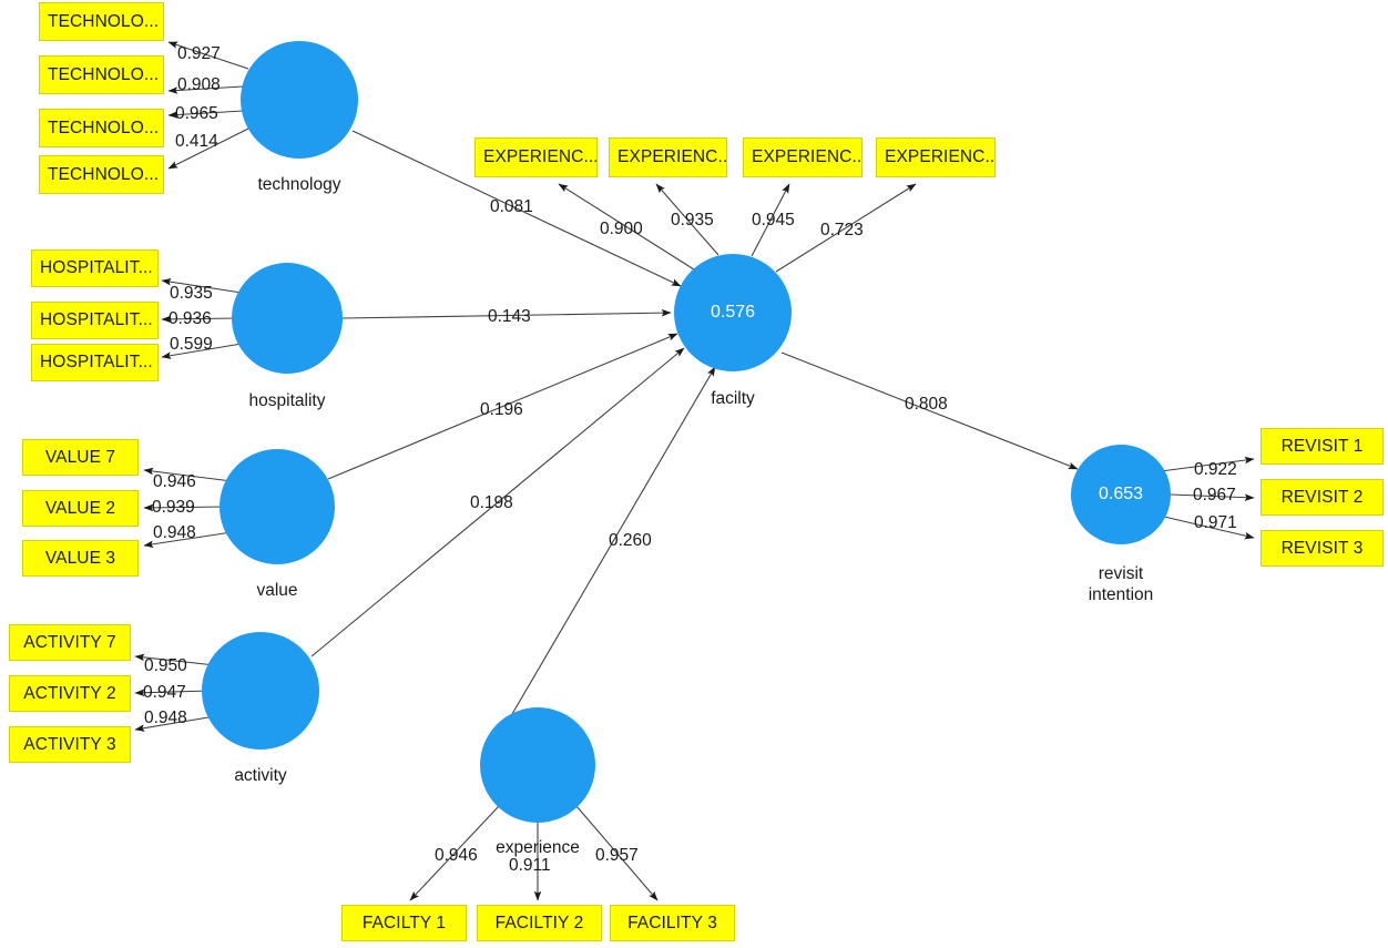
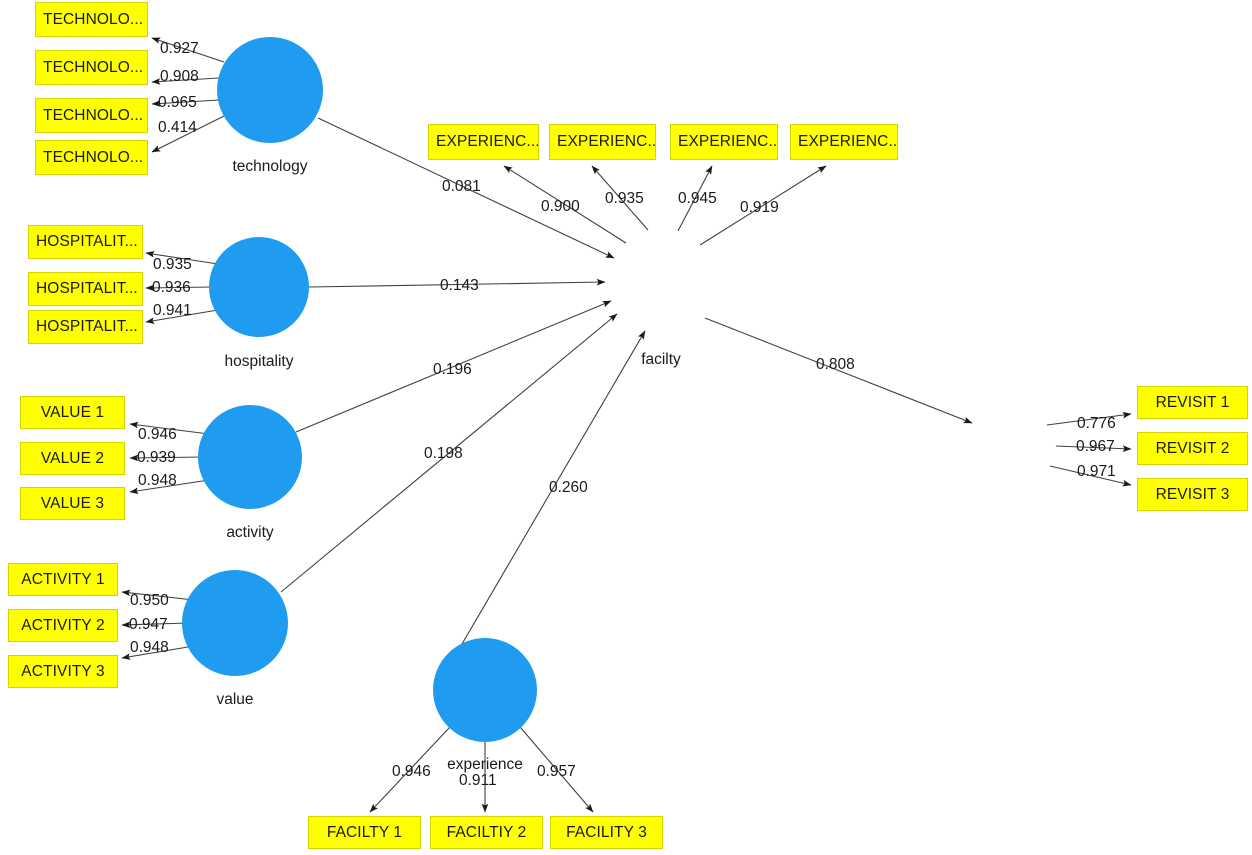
  TECHNOLO...
  TECHNOLO...
  TECHNOLO...
  TECHNOLO...
  technology
  0.927
  0.908
  0.965
  0.414
  HOSPITALIT...
  HOSPITALIT...
  HOSPITALIT...
  hospitality
  0.935
  0.936
- 0.599
+ 0.941
- VALUE 7
+ VALUE 1
  VALUE 2
  VALUE 3
- value
+ activity
  0.946
  0.939
  0.948
- ACTIVITY 7
+ ACTIVITY 1
  ACTIVITY 2
  ACTIVITY 3
- activity
+ value
  0.950
  0.947
  0.948
  experience
  0.946
  0.911
  0.957
  FACILTY 1
  FACILTIY 2
  FACILITY 3
  EXPERIENC...
  EXPERIENC..
  EXPERIENC..
  EXPERIENC..
- 0.576
  facilty
  0.900
  0.935
  0.945
- 0.723
+ 0.919
- 0.653
- revisit
- intention
- 0.922
+ 0.776
  0.967
  0.971
  REVISIT 1
  REVISIT 2
  REVISIT 3
  0.081
  0.143
  0.196
  0.198
  0.260
  0.808
